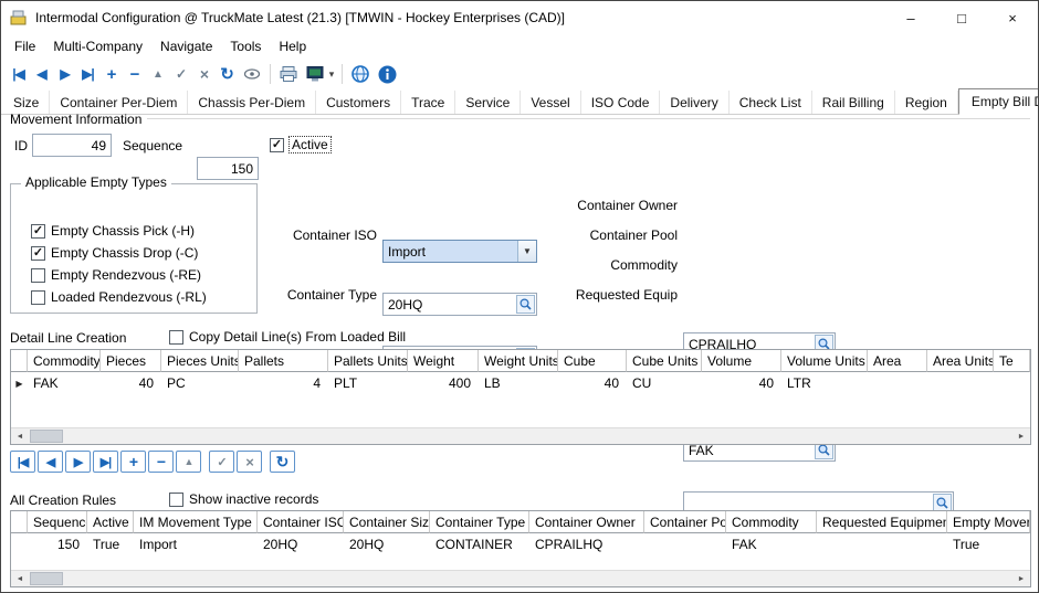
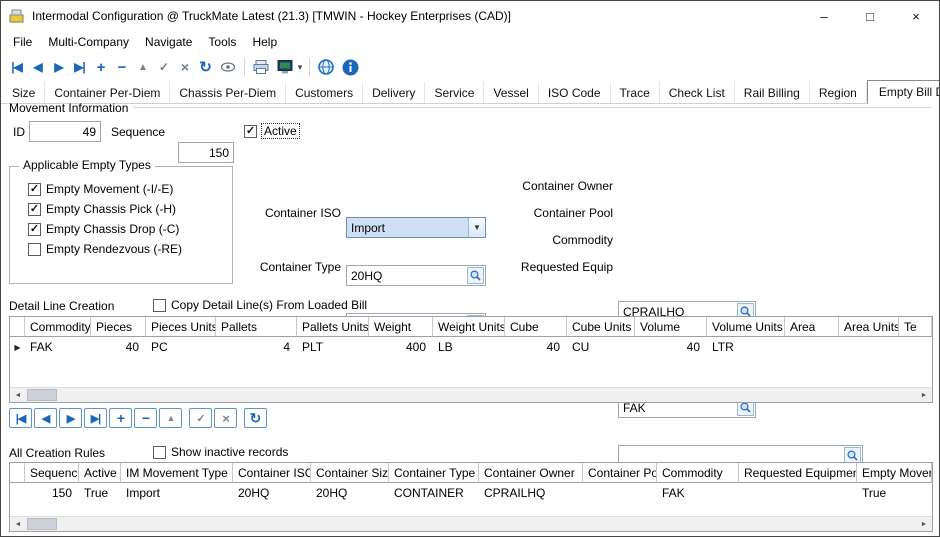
  Intermodal Configuration @ TruckMate Latest (21.3) [TMWIN - Hockey Enterprises (CAD)]
  –
  □
  ×
  File
  Multi-Company
  Navigate
  Tools
  Help
  |◀
  ◀
  ▶
  ▶|
  +
  −
  ▲
  ✓
  ×
  ↻
  ▾
  Size
  Container Per-Diem
  Chassis Per-Diem
  Customers
- Trace
+ Delivery
  Service
  Vessel
  ISO Code
- Delivery
+ Trace
  Check List
  Rail Billing
  Region
  Movement Information
  ID
  49
  Sequence
  150
  Active
  Applicable Empty Types
+ Empty Movement (-I/-E)
  Empty Chassis Pick (-H)
  Empty Chassis Drop (-C)
  Empty Rendezvous (-RE)
- Loaded Rendezvous (-RL)
  Import
  ▼
  Container ISO
  20HQ
  Container Type
  Container Owner
  CPRAILHQ
  Container Pool
  Commodity
  FAK
  Requested Equip
  Detail Line Creation
  Copy Detail Line(s) From Loaded Bill
  Commodity
  Pieces
  Pieces Units
  Pallets
  Pallets Units
  Weight
  Weight Units
  Cube
  Cube Units
  Volume
  Volume Units
  Area
  Area Units
  Te
  ▶
  FAK
  40
  PC
  4
  PLT
  400
  LB
  40
  CU
  40
  LTR
  |◀
  ◀
  ▶
  ▶|
  +
  −
  ▲
  ✓
  ×
  ↻
  All Creation Rules
  Show inactive records
  Sequenc
  Active
  IM Movement Type
  Container ISO
  Container Siz
  Container Type
  Container Owner
  Container Po
  Commodity
  Requested Equipmen
  Empty Mover
  150
  True
  Import
  20HQ
  20HQ
  CONTAINER
  CPRAILHQ
  FAK
  True
